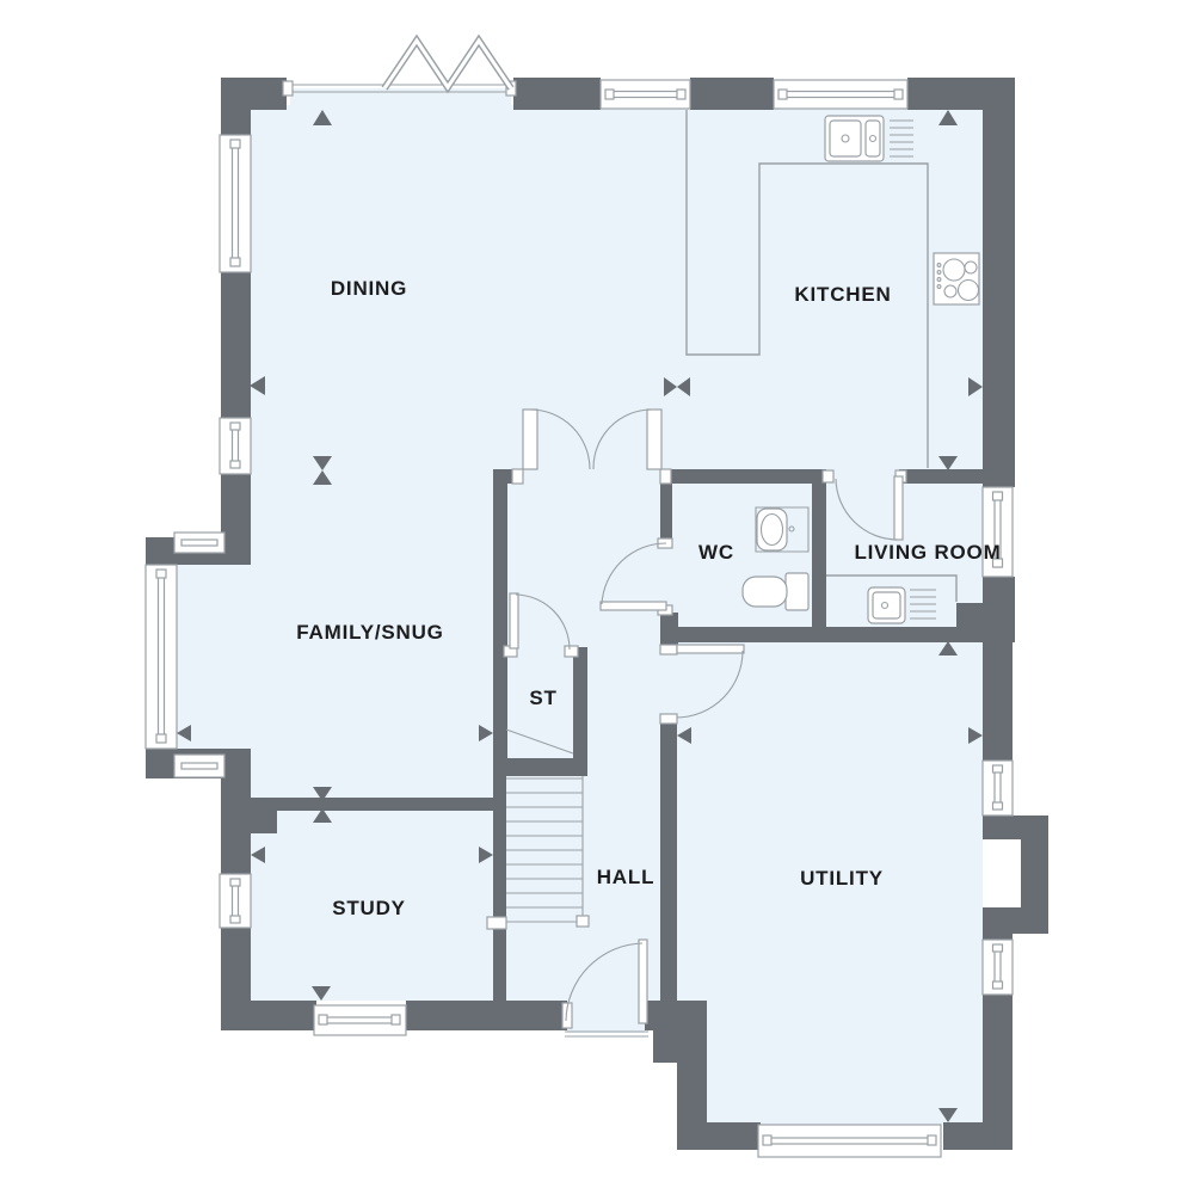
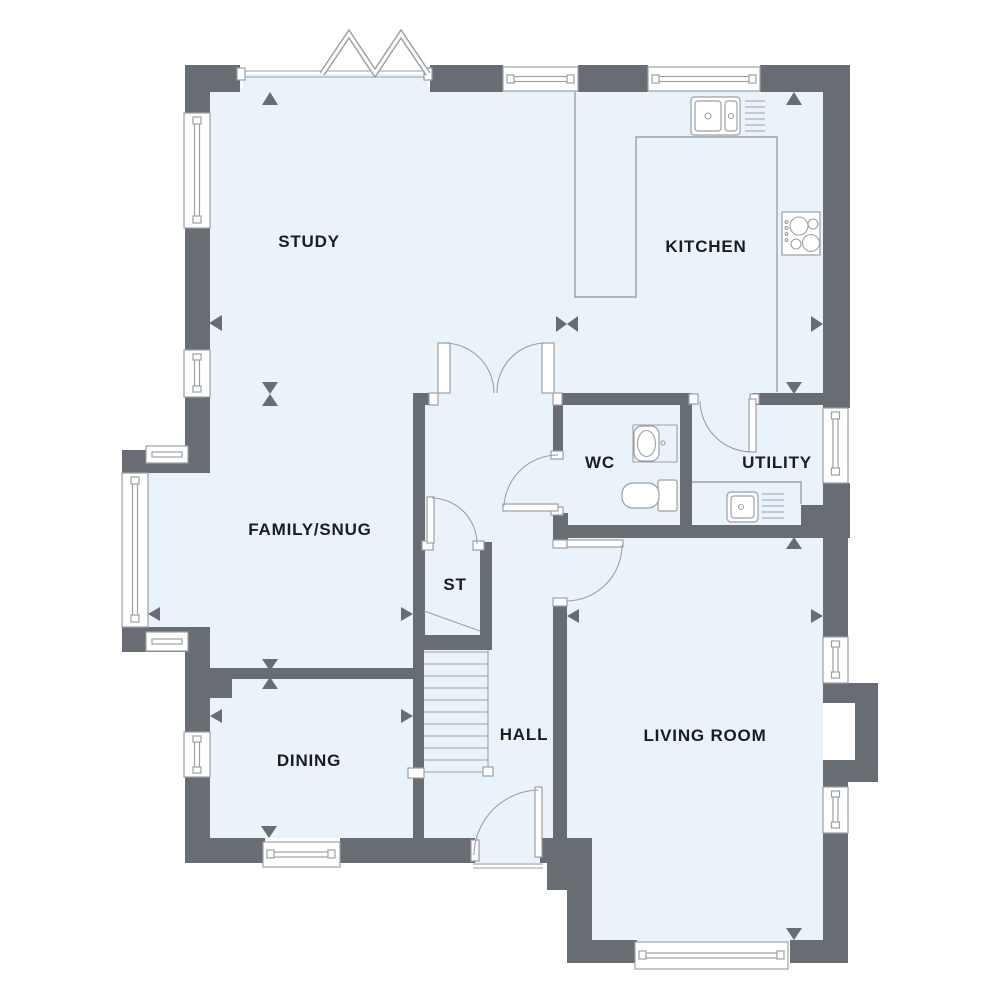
- DINING
+ STUDY
  KITCHEN
  FAMILY/SNUG
  WC
- LIVING ROOM
+ UTILITY
  ST
  HALL
- STUDY
+ DINING
- UTILITY
+ LIVING ROOM
